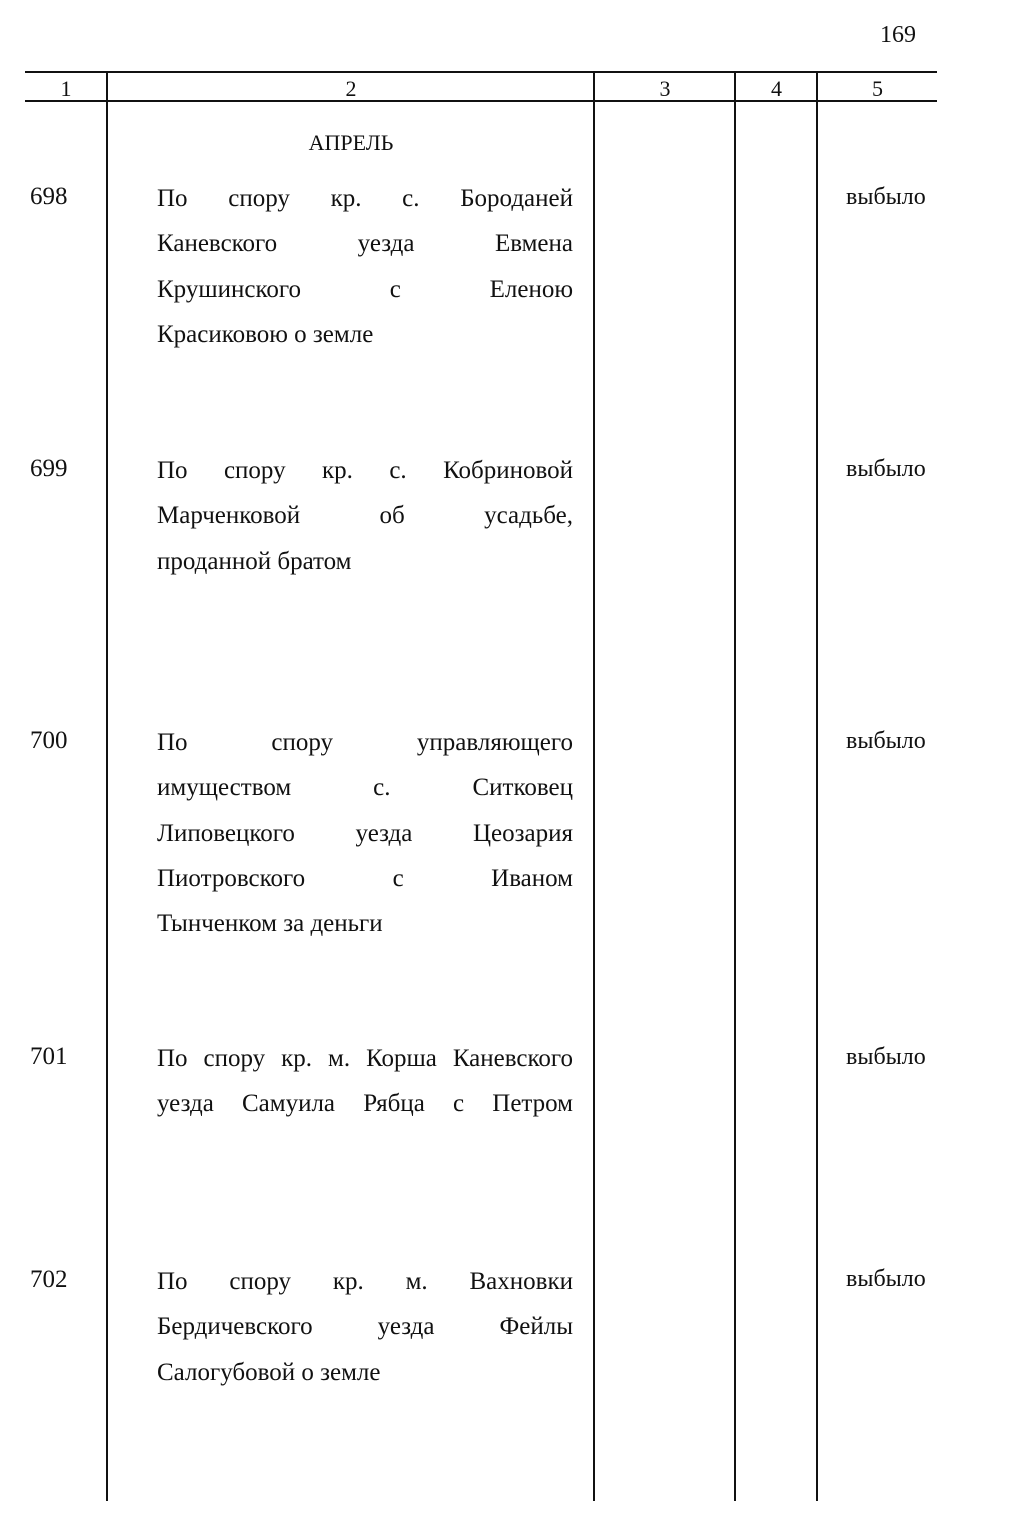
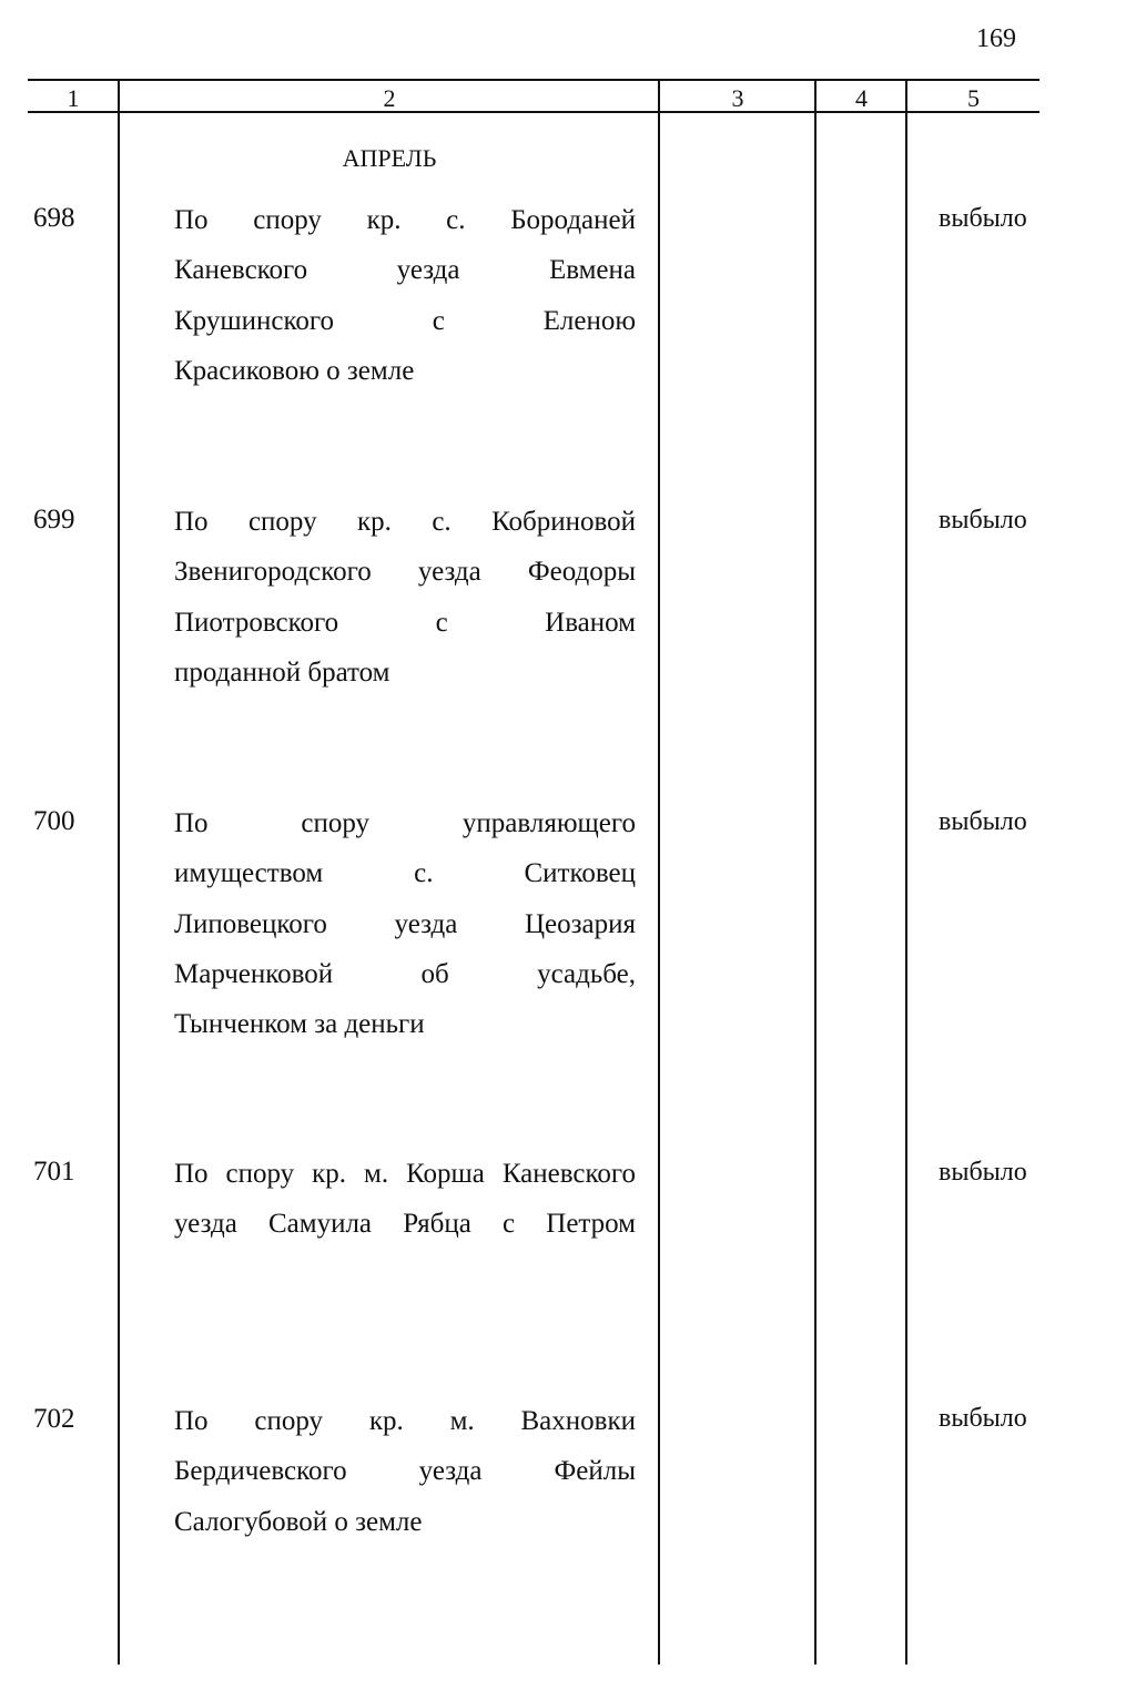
  169
  1
  2
  3
  4
  5
  АПРЕЛЬ
  698
  По спору кр. с. Бороданей
  Каневского уезда Евмена
  Крушинского с Еленою
  Красиковою о земле
  выбыло
  699
  По спору кр. с. Кобриновой
+ Звенигородского уезда Феодоры
- Марченковой об усадьбе,
+ Пиотровского с Иваном
  проданной братом
  выбыло
  700
  По спору управляющего
  имуществом с. Ситковец
  Липовецкого уезда Цеозария
- Пиотровского с Иваном
+ Марченковой об усадьбе,
  Тынченком за деньги
  выбыло
  701
  По спору кр. м. Корша Каневского
  уезда Самуила Рябца с Петром
  выбыло
  702
  По спору кр. м. Вахновки
  Бердичевского уезда Фейлы
  Салогубовой о земле
  выбыло
